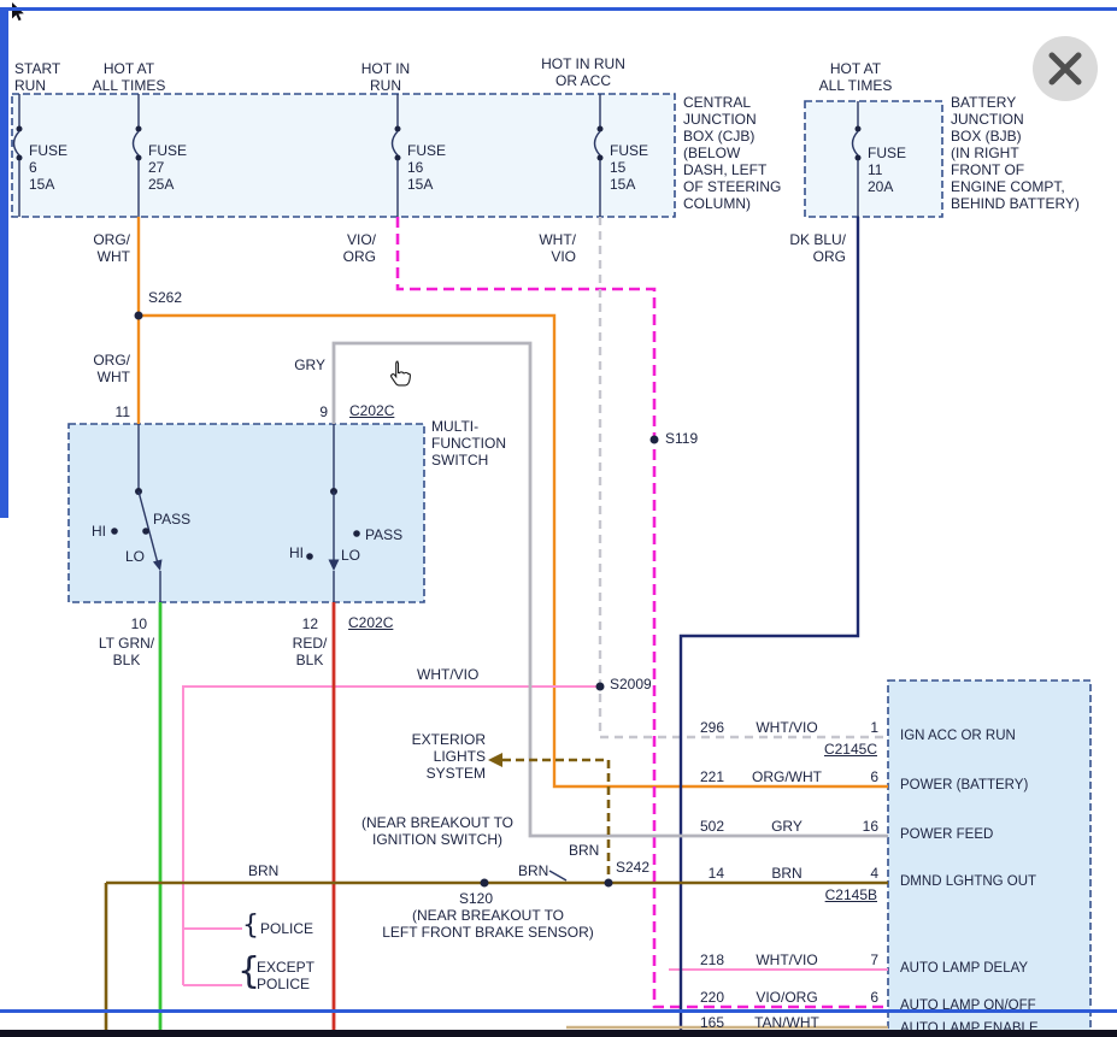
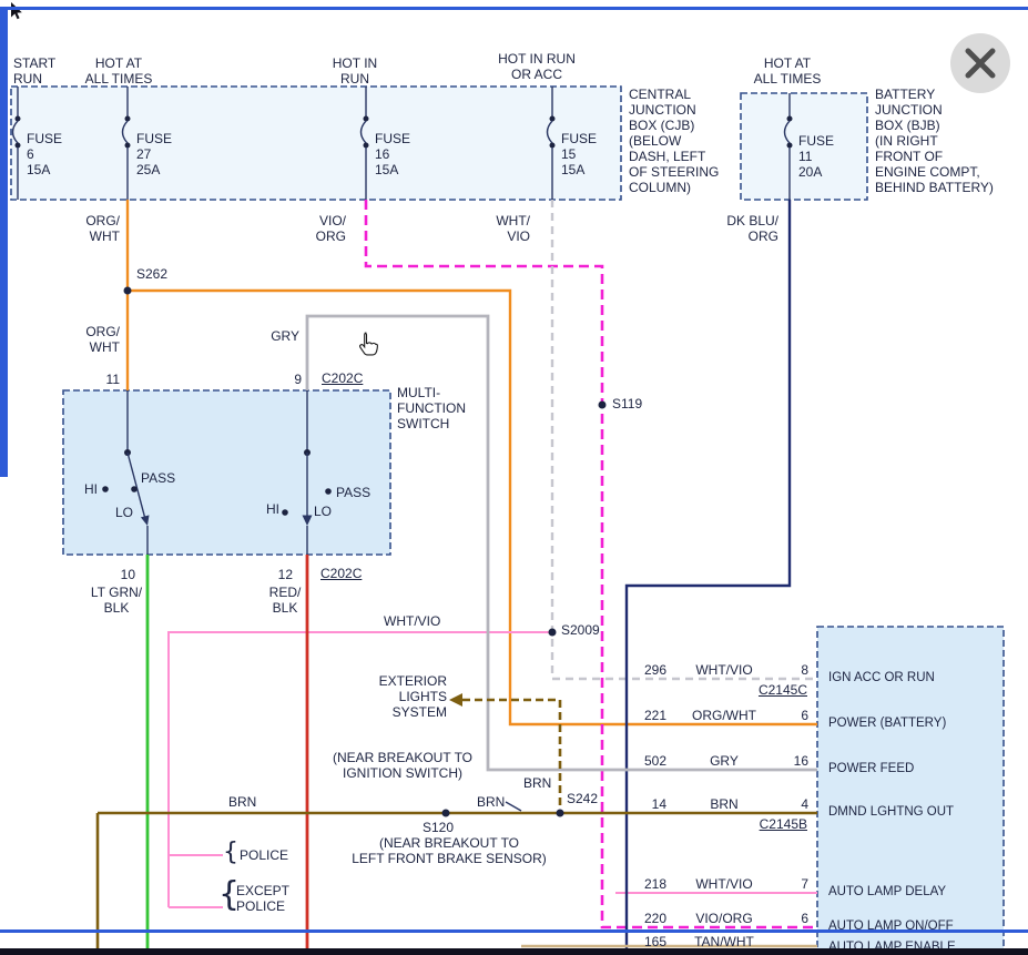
  START
  RUN
  HOT AT
  ALL TIMES
  HOT IN
  RUN
  HOT IN RUN
  OR ACC
  HOT AT
  ALL TIMES
  CENTRAL
  JUNCTION
  BOX (CJB)
  (BELOW
  DASH, LEFT
  OF STEERING
  COLUMN)
  BATTERY
  JUNCTION
  BOX (BJB)
  (IN RIGHT
  FRONT OF
  ENGINE COMPT,
  BEHIND BATTERY)
  FUSE
  6
  15A
  FUSE
  27
  25A
  FUSE
  16
  15A
  FUSE
  15
  15A
  FUSE
  11
  20A
  ORG/
  WHT
  VIO/
  ORG
  WHT/
  VIO
  DK BLU/
  ORG
  S262
  ORG/
  WHT
  GRY
  S119
  11
  9
  C202C
  MULTI-
  FUNCTION
  SWITCH
  HI
  PASS
  LO
  HI
  LO
  PASS
  10
  12
  C202C
  LT GRN/
  BLK
  RED/
  BLK
  WHT/VIO
  S2009
  EXTERIOR
  LIGHTS
  SYSTEM
  (NEAR BREAKOUT TO
  IGNITION SWITCH)
  BRN
  BRN
  BRN
  S242
  S120
  (NEAR BREAKOUT TO
  LEFT FRONT BRAKE SENSOR)
  {
  POLICE
  {
  EXCEPT
  POLICE
  C2145C
  C2145B
  296
  WHT/VIO
- 1
+ 8
  221
  ORG/WHT
  6
  502
  GRY
  16
  14
  BRN
  4
  218
  WHT/VIO
  7
  220
  VIO/ORG
  6
  165
  TAN/WHT
  IGN ACC OR RUN
  POWER (BATTERY)
  POWER FEED
  DMND LGHTNG OUT
  AUTO LAMP DELAY
  AUTO LAMP ON/OFF
  AUTO LAMP ENABLE
